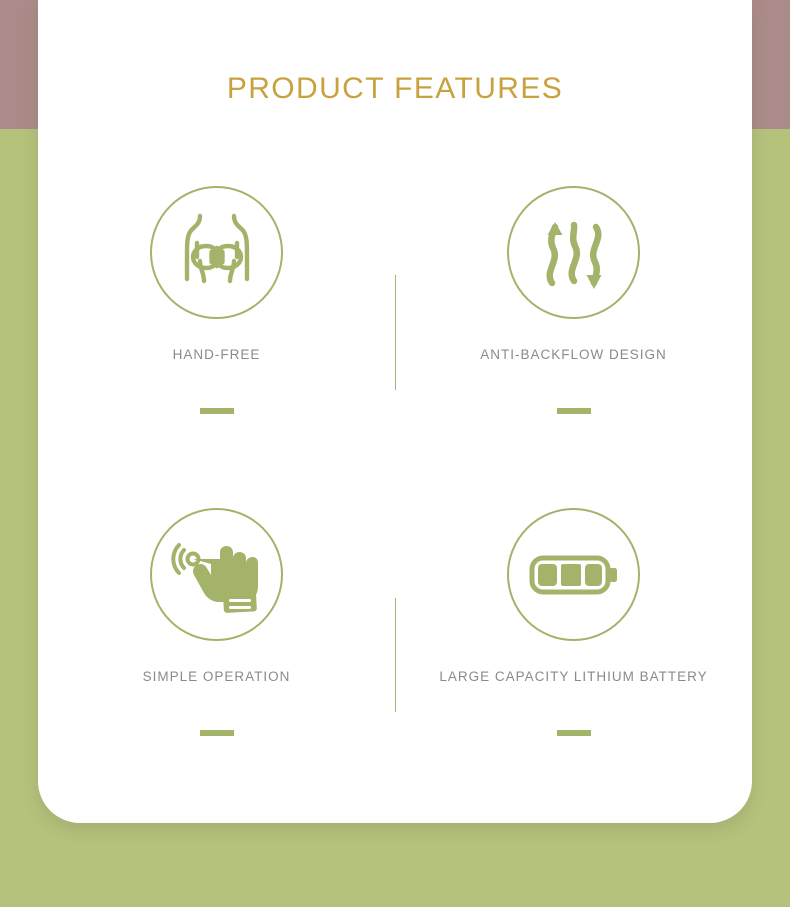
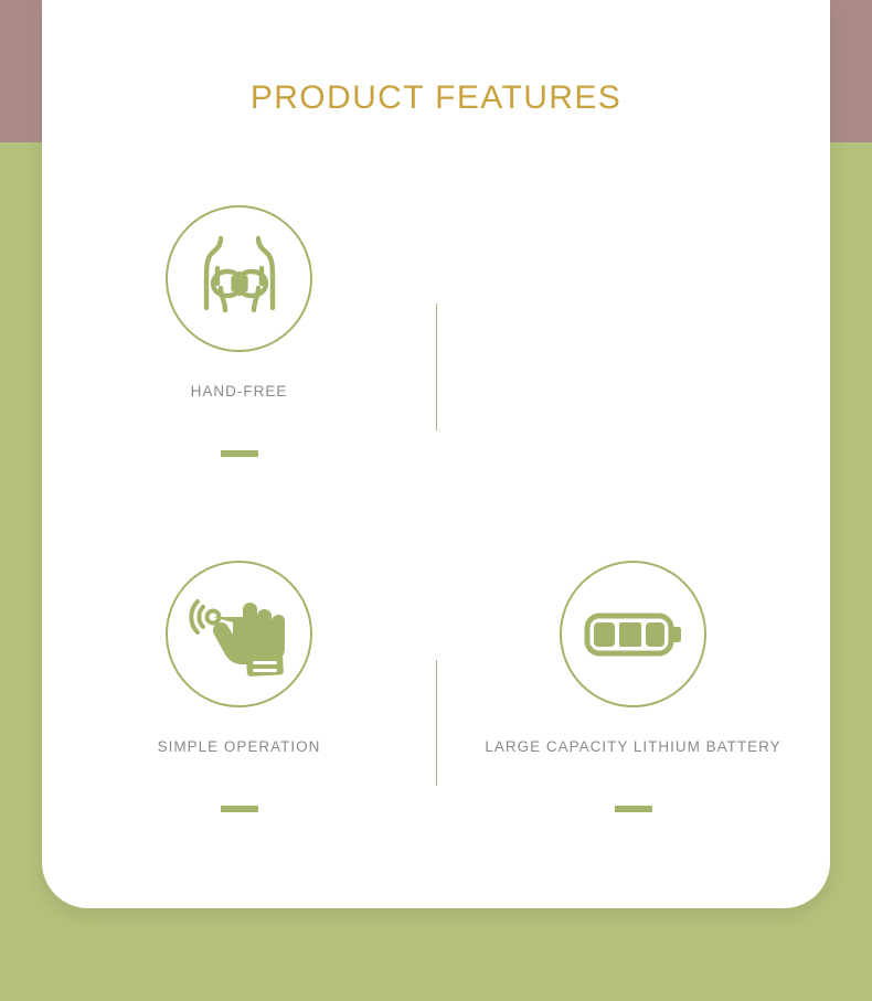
  PRODUCT FEATURES
  HAND-FREE
- ANTI-BACKFLOW DESIGN
  SIMPLE OPERATION
  LARGE CAPACITY LITHIUM BATTERY
